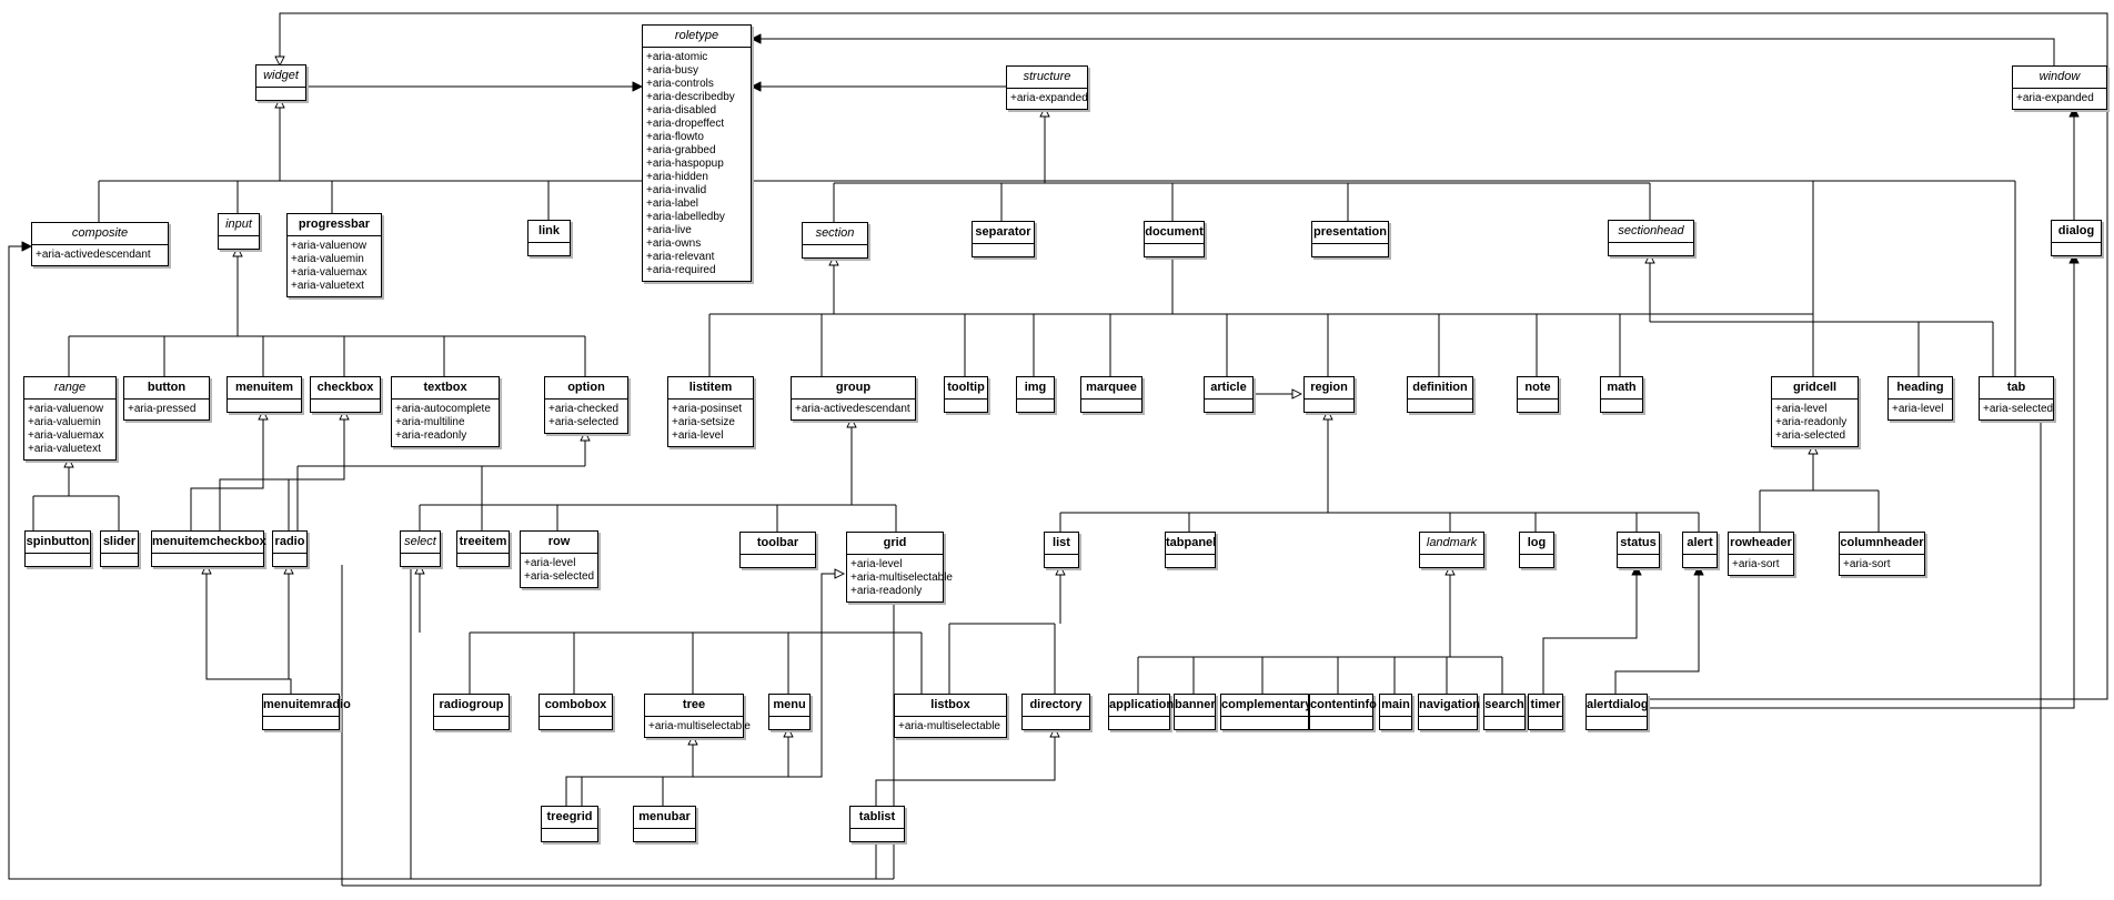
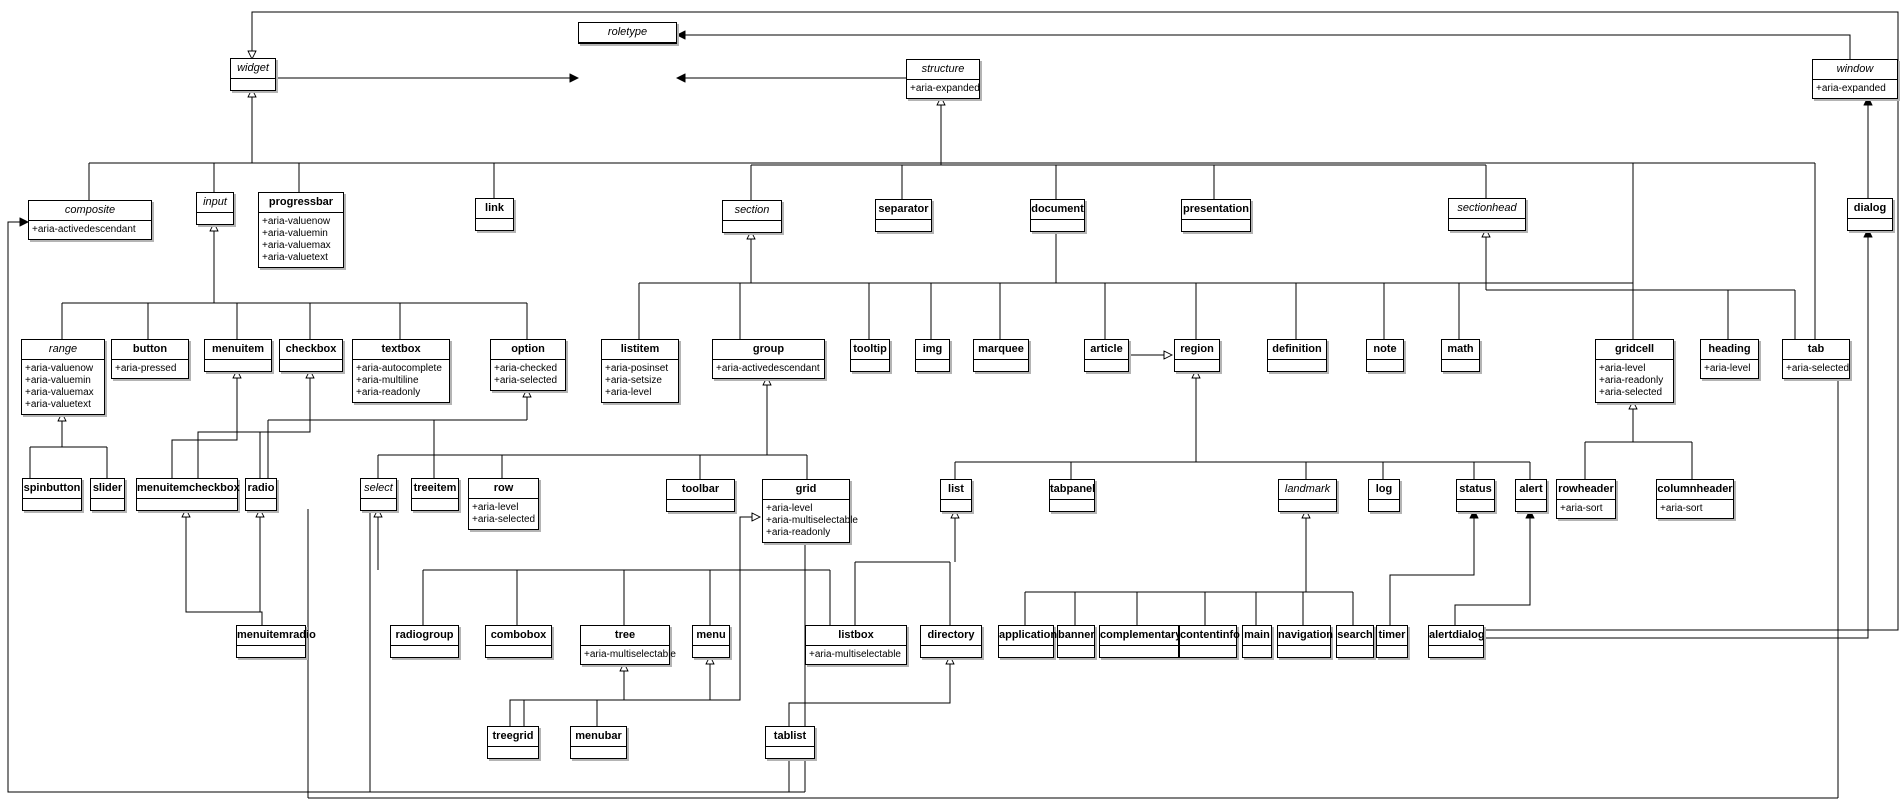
  roletype
- +aria-atomic
- +aria-busy
- +aria-controls
- +aria-describedby
- +aria-disabled
- +aria-dropeffect
- +aria-flowto
- +aria-grabbed
- +aria-haspopup
- +aria-hidden
- +aria-invalid
- +aria-label
- +aria-labelledby
- +aria-live
- +aria-owns
- +aria-relevant
- +aria-required
  widget
  structure
  +aria-expanded
  window
  +aria-expanded
  composite
  +aria-activedescendant
  input
  progressbar
  +aria-valuenow
  +aria-valuemin
  +aria-valuemax
  +aria-valuetext
  link
  section
  separator
  document
  presentation
  sectionhead
  dialog
  range
  +aria-valuenow
  +aria-valuemin
  +aria-valuemax
  +aria-valuetext
  button
  +aria-pressed
  menuitem
  checkbox
  textbox
  +aria-autocomplete
  +aria-multiline
  +aria-readonly
  option
  +aria-checked
  +aria-selected
  listitem
  +aria-posinset
  +aria-setsize
  +aria-level
  group
  +aria-activedescendant
  tooltip
  img
  marquee
  article
  region
  definition
  note
  math
  gridcell
  +aria-level
  +aria-readonly
  +aria-selected
  heading
  +aria-level
  tab
  +aria-selected
  spinbutton
  slider
  menuitemcheckbox
  radio
  select
  treeitem
  row
  +aria-level
  +aria-selected
  toolbar
  grid
  +aria-level
  +aria-multiselectable
  +aria-readonly
  list
  tabpanel
  landmark
  log
  status
  alert
  rowheader
  +aria-sort
  columnheader
  +aria-sort
  menuitemradio
  radiogroup
  combobox
  tree
  +aria-multiselectable
  menu
  listbox
  +aria-multiselectable
  directory
  application
  banner
  complementar
  contentinfo
  main
  navigation
  search
  timer
  alertdialog
  treegrid
  menubar
  tablist
